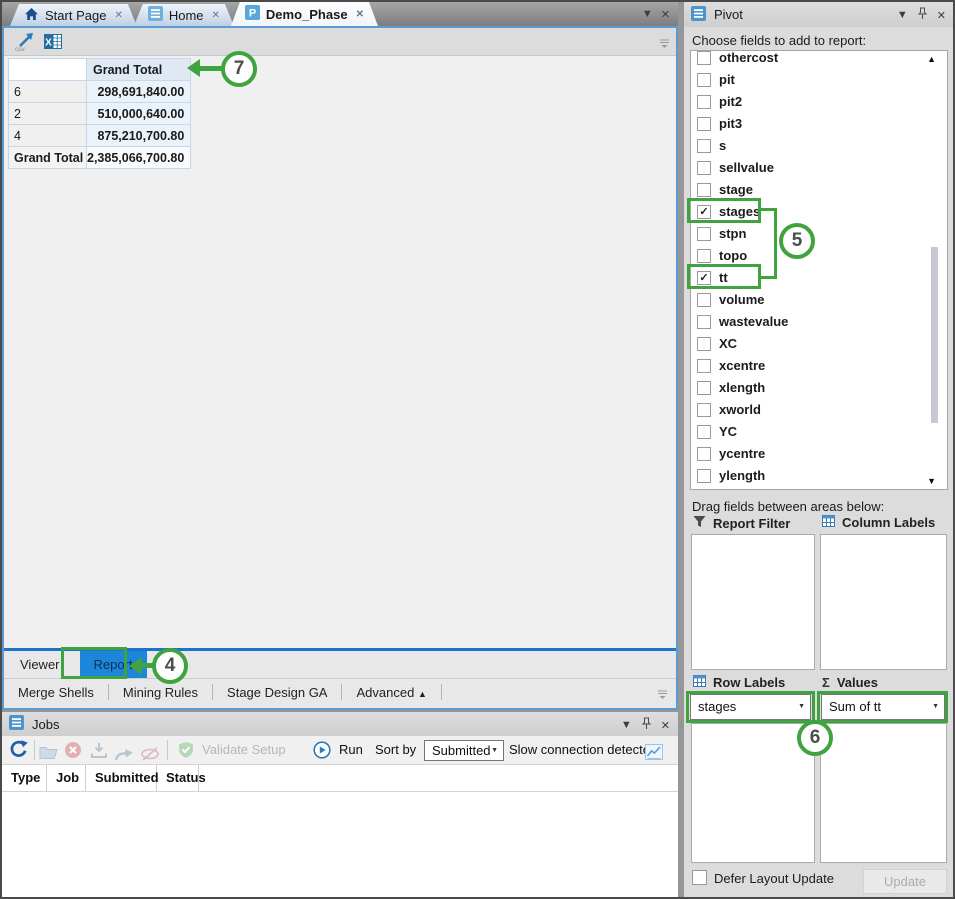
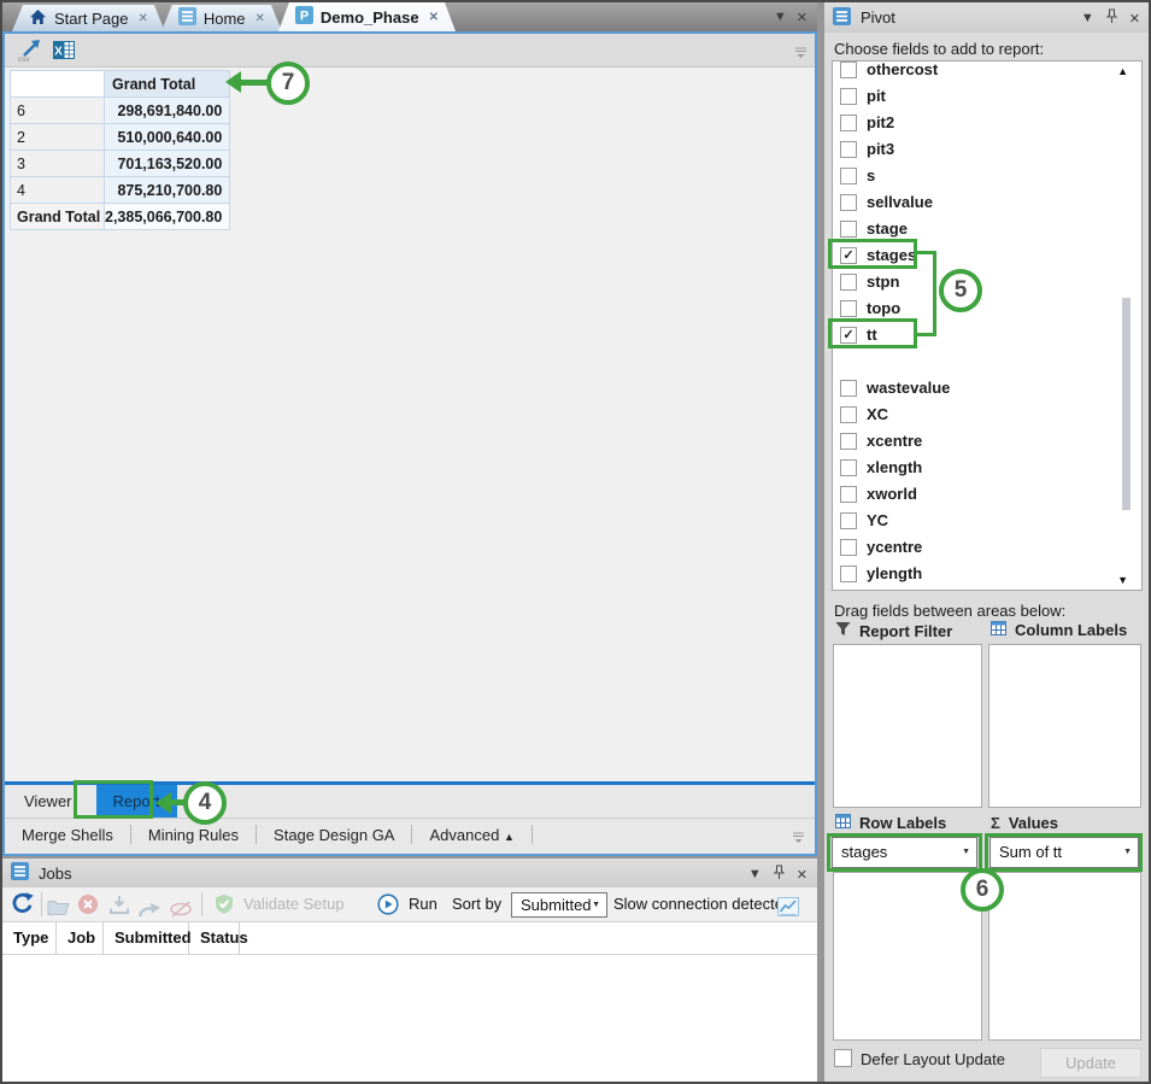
  Start Page
  ✕
  Home
  ✕
  P
  Demo_Phase
  ✕
  ▼
  ✕
  X
  	Grand Total
  6	298,691,840.00
  2	510,000,640.00
+ 3	701,163,520.00
  4	875,210,700.80
  Grand Total	2,385,066,700.80
  Viewer
  Report
  Merge Shells
  Mining Rules
  Stage Design GA
  Advanced ▲
  7
  4
  Jobs
  ▼
  ✕
  Validate Setup
  Run
  Sort by
  Submitted
  Slow connection detect
  Type
  Job
  Submitted
  Status
  Pivot
  ▼
  ✕
  Choose fields to add to report:
  ▲
  ▼
  othercost
  pit
  pit2
  pit3
  s
  sellvalue
  stage
  ✓
  stages
  stpn
  topo
  ✓
  tt
- volume
  wastevalue
  XC
  xcentre
  xlength
  xworld
  YC
  ycentre
  ylength
  5
  Drag fields between areas below:
  Report Filter
  Column Labels
  Row Labels
  Σ
  Values
  stages
  Sum of tt
  6
  Defer Layout Update
  Update
